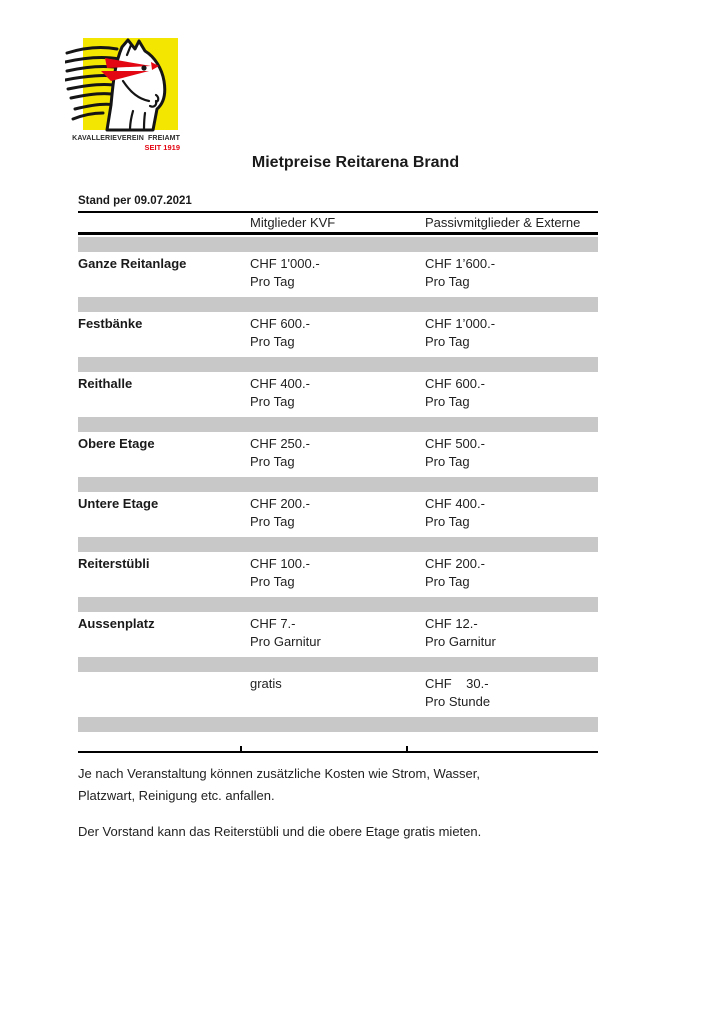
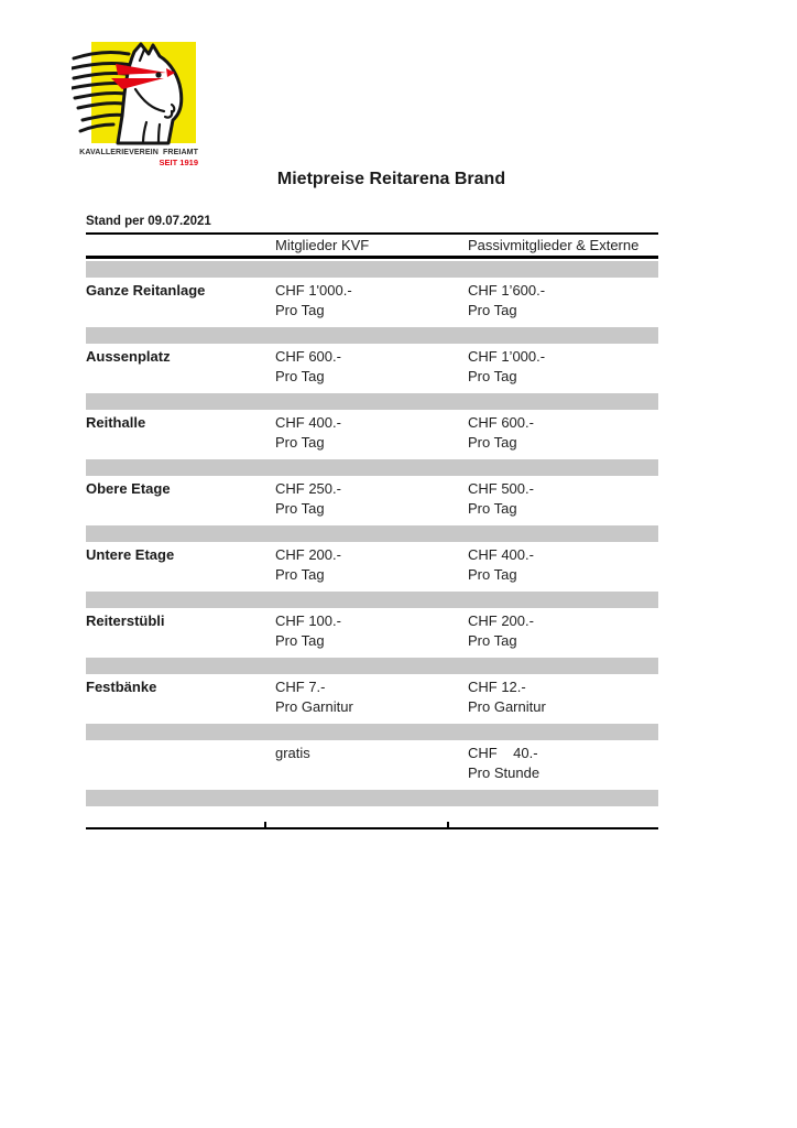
  KAVALLERIEVEREIN FREIAMT
  SEIT 1919
  Mietpreise Reitarena Brand
  Stand per 09.07.2021
  Mitglieder KVF
  Passivmitglieder & Externe
  Ganze Reitanlage
  CHF 1'000.-
  Pro Tag
  CHF 1’600.-
  Pro Tag
- Festbänke
+ Aussenplatz
  CHF 600.-
  Pro Tag
  CHF 1’000.-
  Pro Tag
  Reithalle
  CHF 400.-
  Pro Tag
  CHF 600.-
  Pro Tag
  Obere Etage
  CHF 250.-
  Pro Tag
  CHF 500.-
  Pro Tag
  Untere Etage
  CHF 200.-
  Pro Tag
  CHF 400.-
  Pro Tag
  Reiterstübli
  CHF 100.-
  Pro Tag
  CHF 200.-
  Pro Tag
- Aussenplatz
+ Festbänke
  CHF 7.-
  Pro Garnitur
  CHF 12.-
  Pro Garnitur
  gratis
- CHF 30.-
+ CHF 40.-
  Pro Stunde
- Je nach Veranstaltung können zusätzliche Kosten wie Strom, Wasser,
- Platzwart, Reinigung etc. anfallen.
- Der Vorstand kann das Reiterstübli und die obere Etage gratis mieten.
